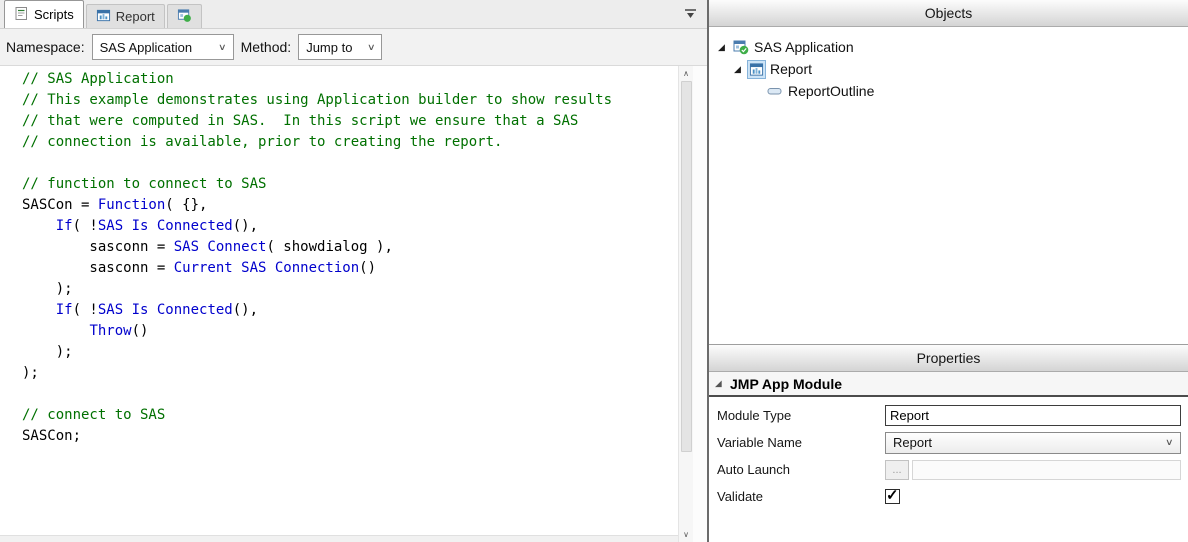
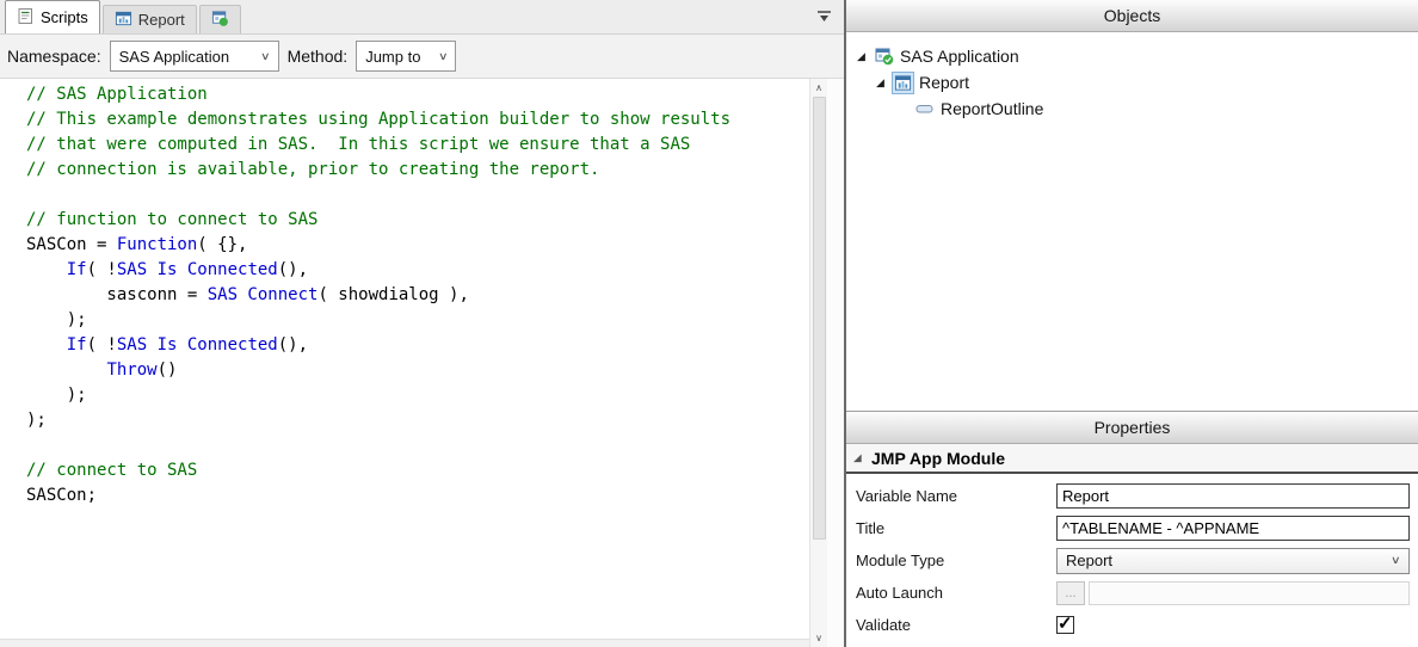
  Scripts
  Report
  Namespace:
  SAS Application
  ∨
  Method:
  Jump to
  ∨
  // SAS Application
  // This example demonstrates using Application builder to show results
  // that were computed in SAS. In this script we ensure that a SAS
  // connection is available, prior to creating the report.
  // function to connect to SAS
  SASCon = Function( {},
  If( !SAS Is Connected(),
  sasconn = SAS Connect( showdialog ),
- sasconn = Current SAS Connection()
  );
  If( !SAS Is Connected(),
  Throw()
  );
  );
  // connect to SAS
  SASCon;
  ∧
  ∨
  Objects
  ◢
  SAS Application
  ◢
  Report
  ReportOutline
  Properties
  ◢
  JMP App Module
- Module Type
+ Variable Name
  Report
+ Title
+ ^TABLENAME - ^APPNAME
- Variable Name
+ Module Type
  Report
  ∨
  Auto Launch
  ...
  Validate
  ✓
